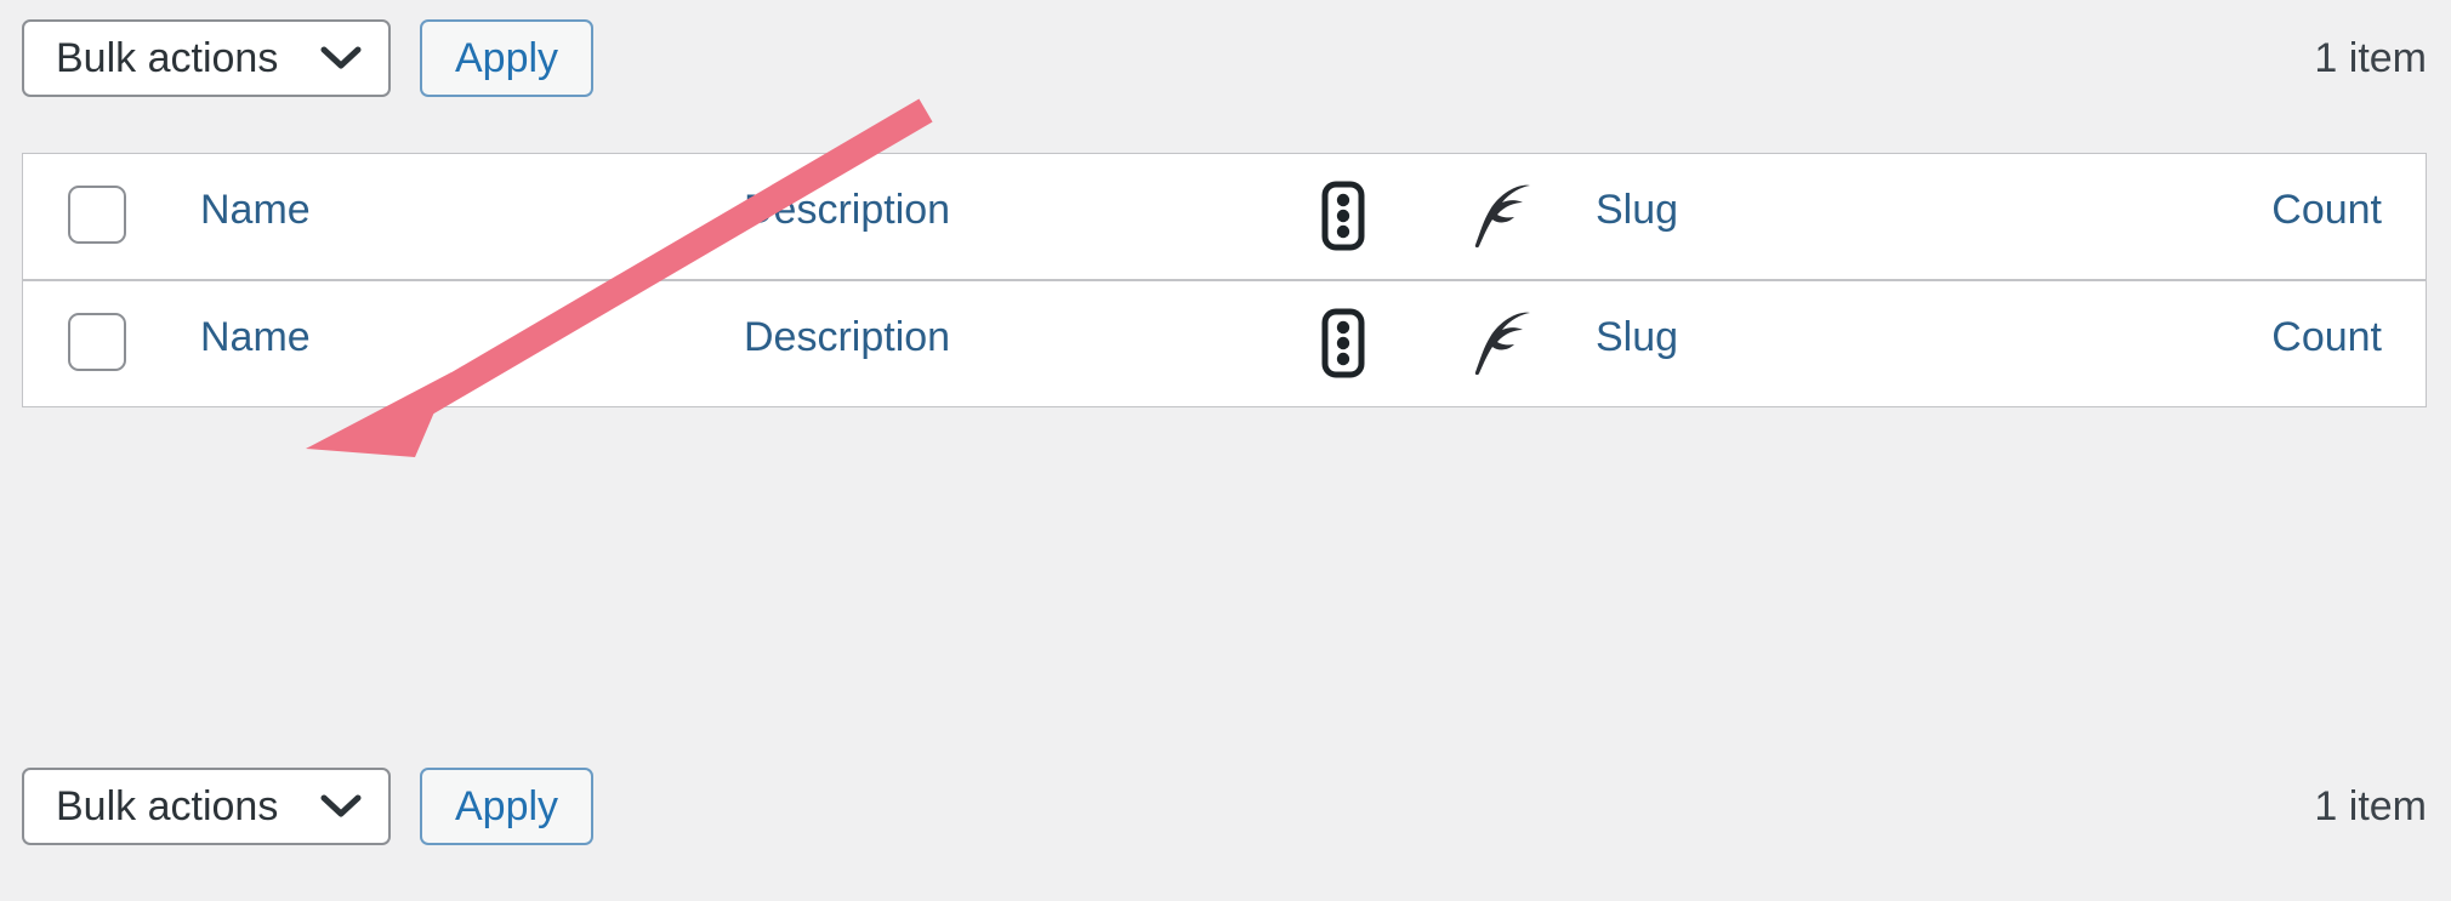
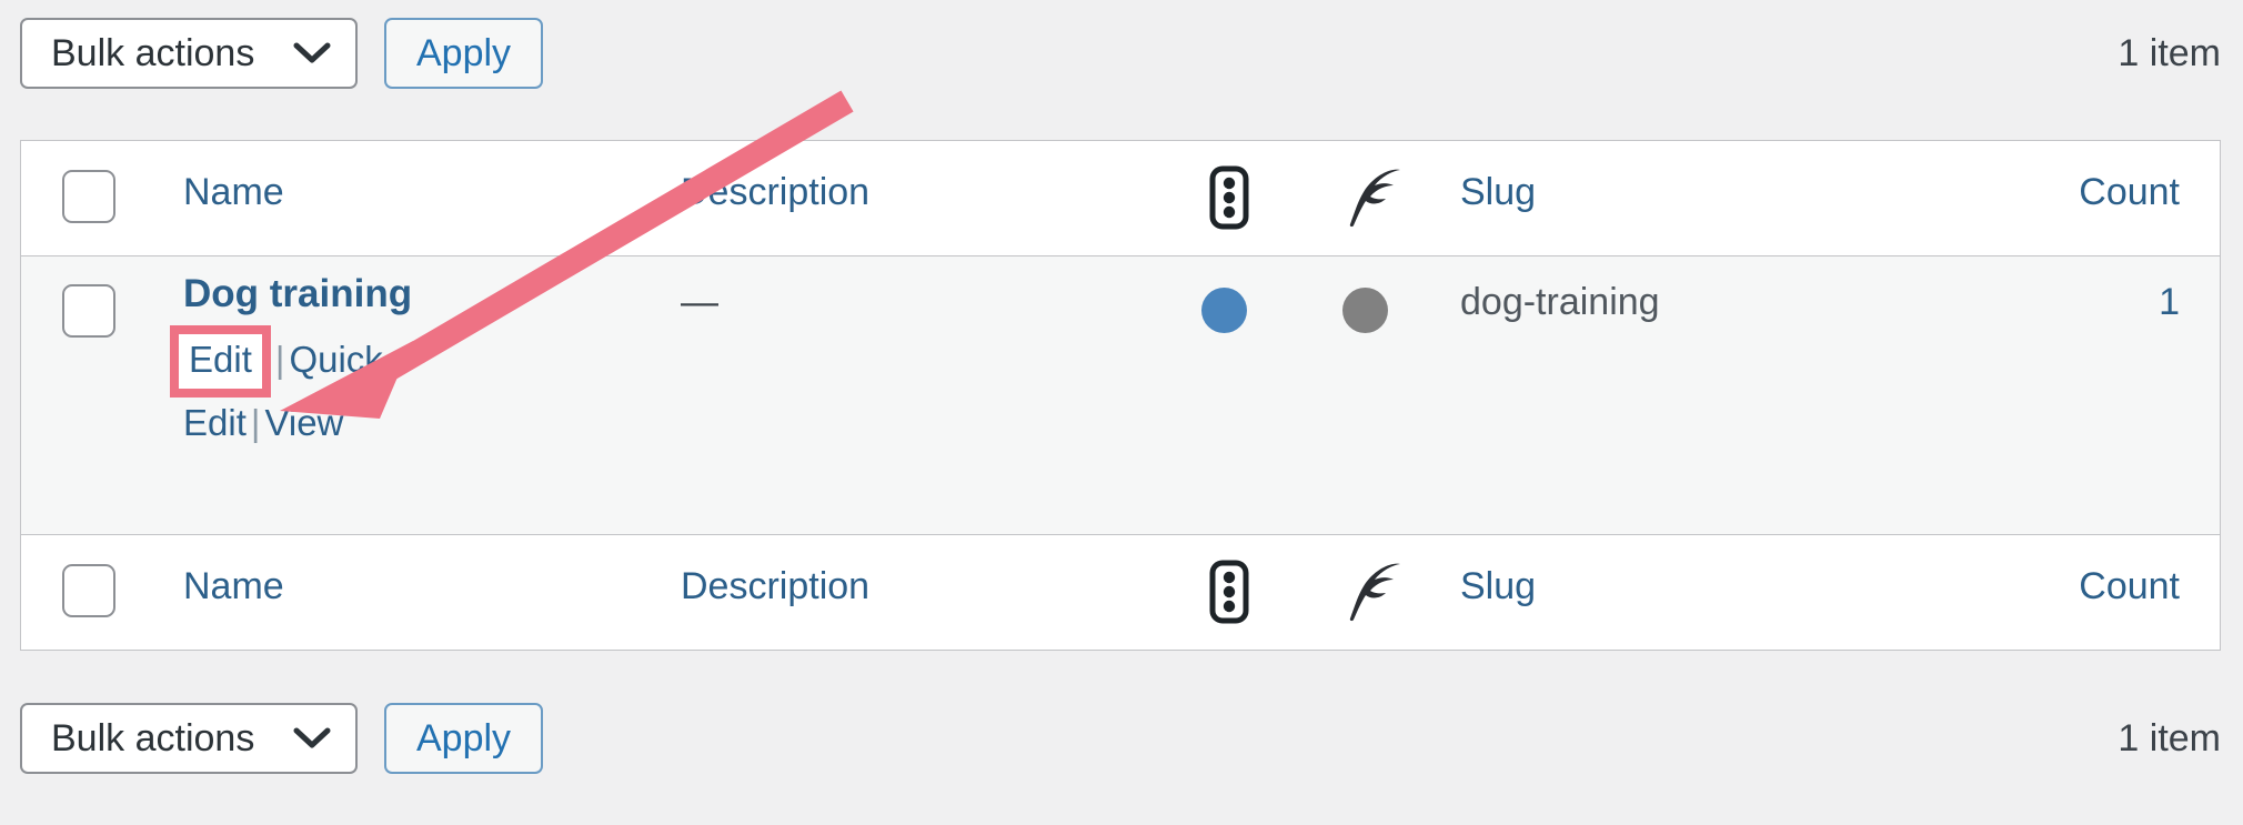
  Bulk actions
  Apply
  1 item
  Name
  escription
  Slug
  Count
+ Dog training
+ Edit |Quick Edit|View
+ —
+ dog-training
+ 1
  Name
  Description
  Slug
  Count
  Bulk actions
  Apply
  1 item
